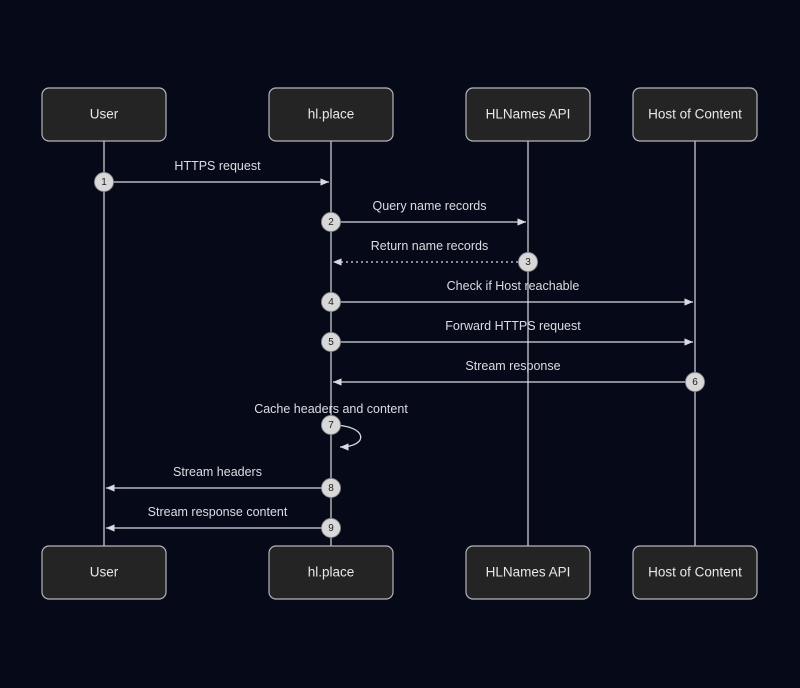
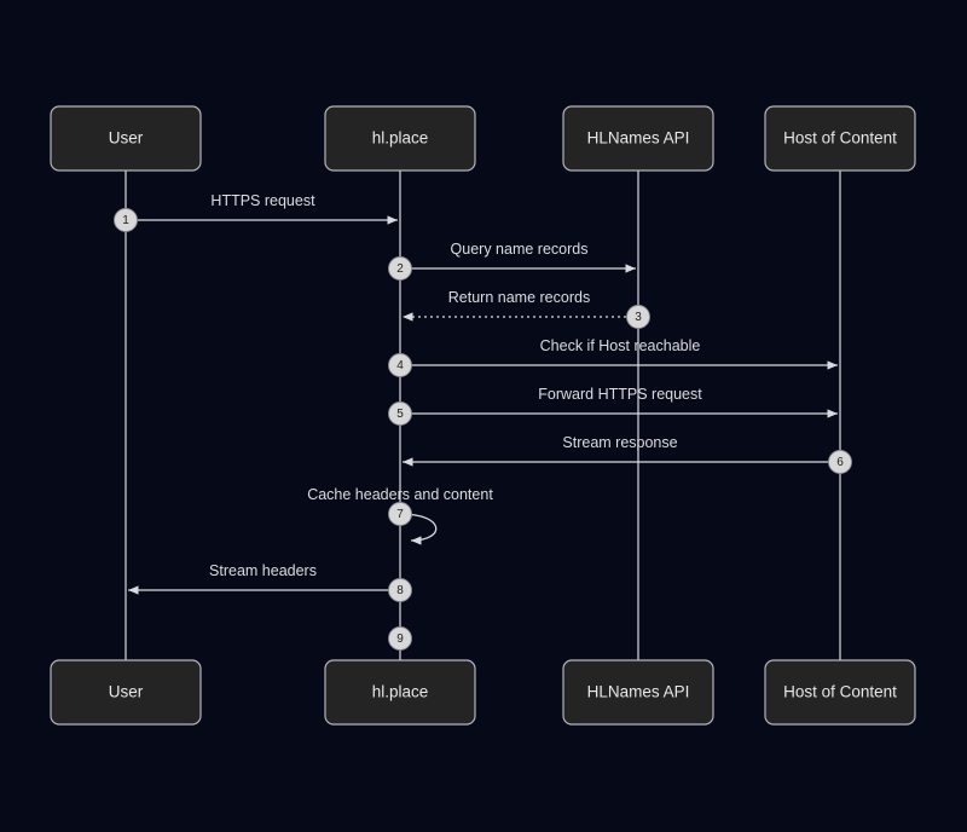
  HTTPS request
  Query name records
  Return name records
  Check if Host reachable
  Forward HTTPS request
  Stream response
  Cache headers and content
  Stream headers
- Stream response content
  User
  hl.place
  HLNames API
  Host of Content
  User
  hl.place
  HLNames API
  Host of Content
  1
  2
  3
  4
  5
  6
  7
  8
  9
